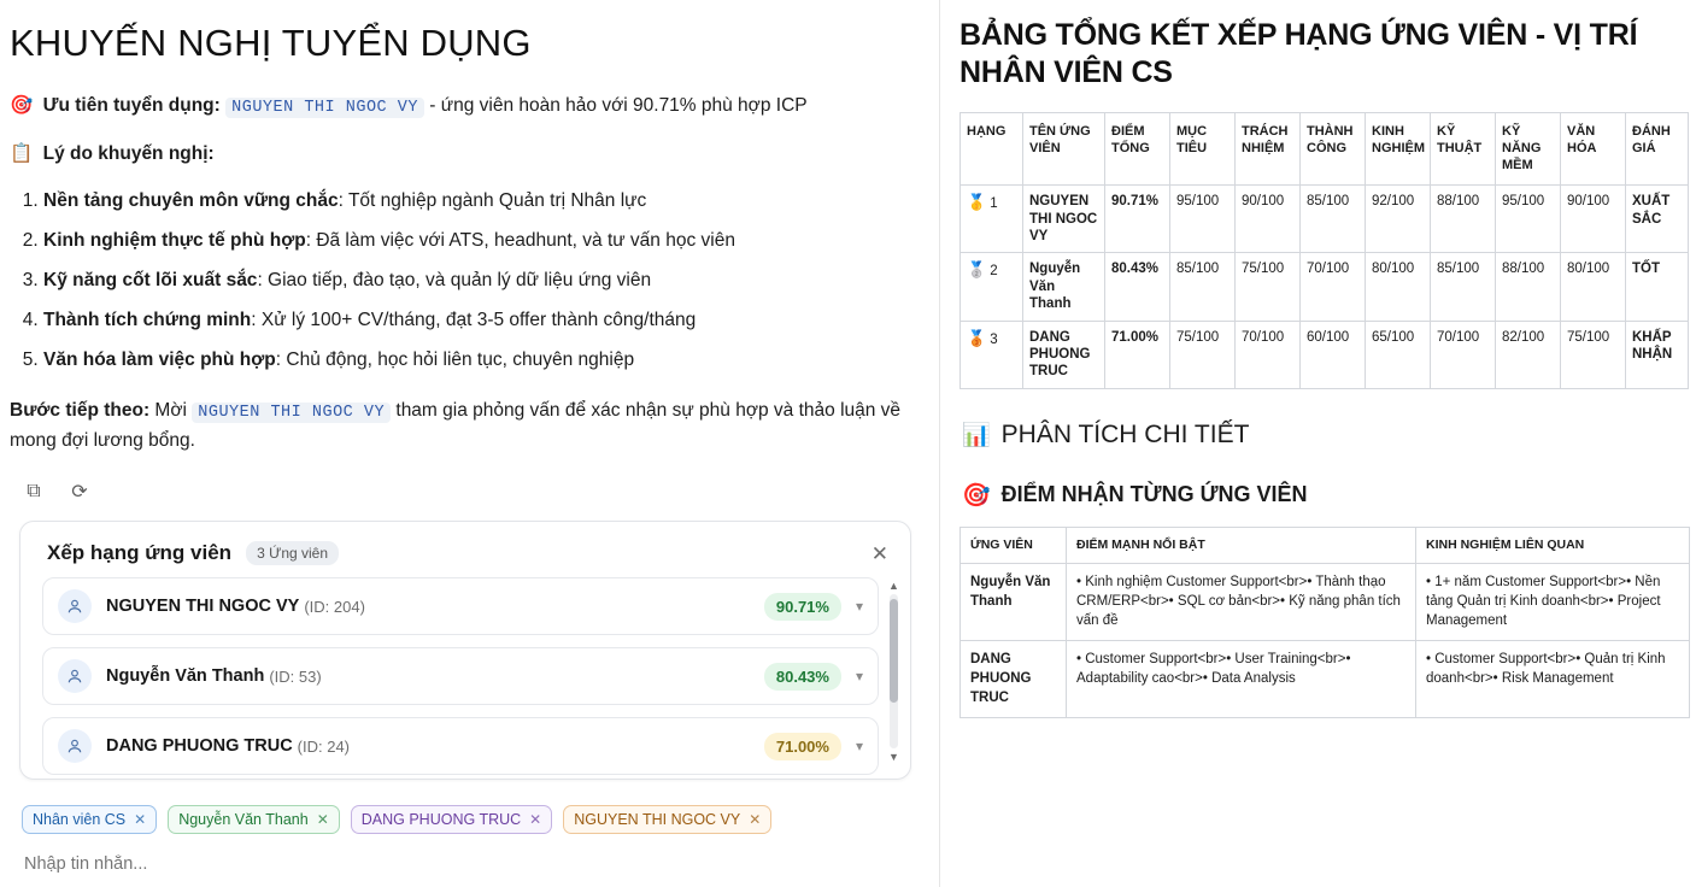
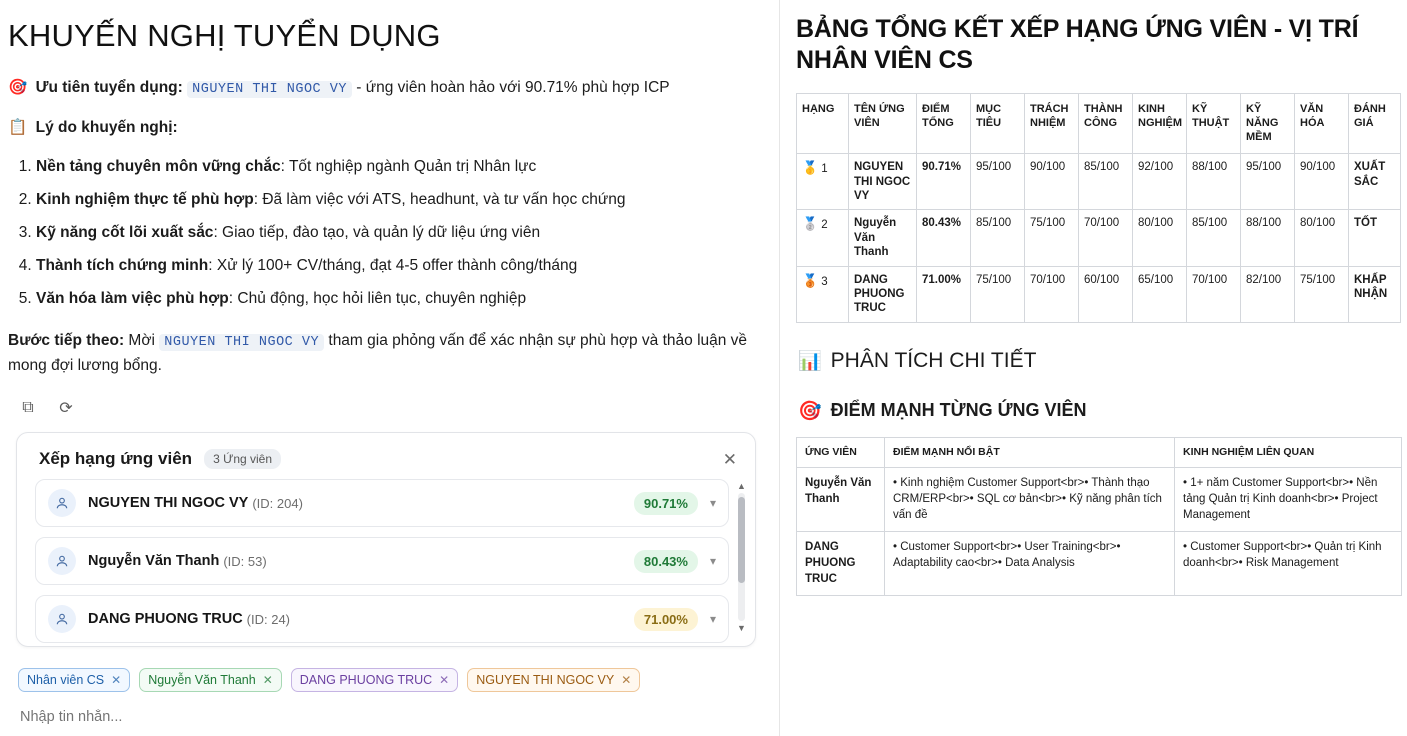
  KHUYẾN NGHỊ TUYỂN DỤNG
  🎯 Ưu tiên tuyển dụng: NGUYEN THI NGOC VY - ứng viên hoàn hảo với 90.71% phù hợp ICP
  📋 Lý do khuyến nghị:
  Nền tảng chuyên môn vững chắc: Tốt nghiệp ngành Quản trị Nhân lực
- Kinh nghiệm thực tế phù hợp: Đã làm việc với ATS, headhunt, và tư vấn học viên
+ Kinh nghiệm thực tế phù hợp: Đã làm việc với ATS, headhunt, và tư vấn học chứng
  Kỹ năng cốt lõi xuất sắc: Giao tiếp, đào tạo, và quản lý dữ liệu ứng viên
- Thành tích chứng minh: Xử lý 100+ CV/tháng, đạt 3-5 offer thành công/tháng
+ Thành tích chứng minh: Xử lý 100+ CV/tháng, đạt 4-5 offer thành công/tháng
  Văn hóa làm việc phù hợp: Chủ động, học hỏi liên tục, chuyên nghiệp
  Bước tiếp theo: Mời NGUYEN THI NGOC VY tham gia phỏng vấn để xác nhận sự phù hợp và thảo luận về mong đợi lương bổng.
  ⧉
  ⟳
  Xếp hạng ứng viên
  3 Ứng viên
  ✕
  NGUYEN THI NGOC VY
  (ID: 204)
  90.71%
  ▾
  Nguyễn Văn Thanh
  (ID: 53)
  80.43%
  ▾
  DANG PHUONG TRUC
  (ID: 24)
  71.00%
  ▾
  ▲
  ▼
  Nhân viên CS
  ✕
  Nguyễn Văn Thanh
  ✕
  DANG PHUONG TRUC
  ✕
  NGUYEN THI NGOC VY
  ✕
  Nhập tin nhắn...
  BẢNG TỔNG KẾT XẾP HẠNG ỨNG VIÊN - VỊ TRÍ NHÂN VIÊN CS
  HẠNG	TÊN ỨNG VIÊN	ĐIỂM TỔNG	MỤC TIÊU	TRÁCH NHIỆM	THÀNH CÔNG	KINH NGHIỆM	KỸ THUẬT	KỸ NĂNG MỀM	VĂN HÓA	ĐÁNH GIÁ
  🥇 1	NGUYEN THI NGOC VY	90.71%	95/100	90/100	85/100	92/100	88/100	95/100	90/100	XUẤT SẮC
  🥈 2	Nguyễn Văn Thanh	80.43%	85/100	75/100	70/100	80/100	85/100	88/100	80/100	TỐT
  🥉 3	DANG PHUONG TRUC	71.00%	75/100	70/100	60/100	65/100	70/100	82/100	75/100	KHẤP NHẬN
  📊
  PHÂN TÍCH CHI TIẾT
  🎯
- ĐIỂM NHẬN TỪNG ỨNG VIÊN
+ ĐIỂM MẠNH TỪNG ỨNG VIÊN
  ỨNG VIÊN	ĐIỂM MẠNH NỔI BẬT	KINH NGHIỆM LIÊN QUAN
  Nguyễn Văn Thanh	• Kinh nghiệm Customer Support<br>• Thành thạo CRM/ERP<br>• SQL cơ bản<br>• Kỹ năng phân tích vấn đề	• 1+ năm Customer Support<br>• Nền tảng Quản trị Kinh doanh<br>• Project Management
  DANG PHUONG TRUC	• Customer Support<br>• User Training<br>• Adaptability cao<br>• Data Analysis	• Customer Support<br>• Quản trị Kinh doanh<br>• Risk Management
